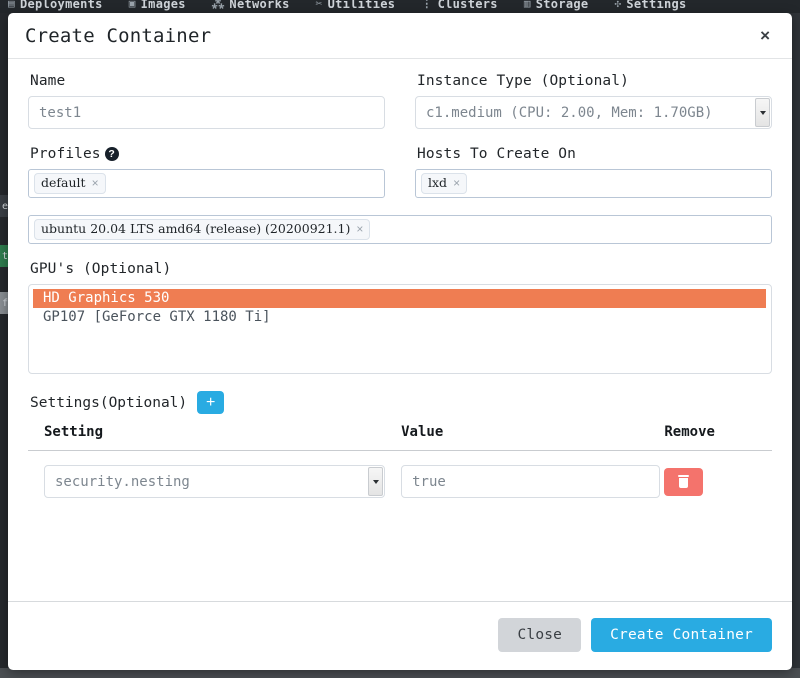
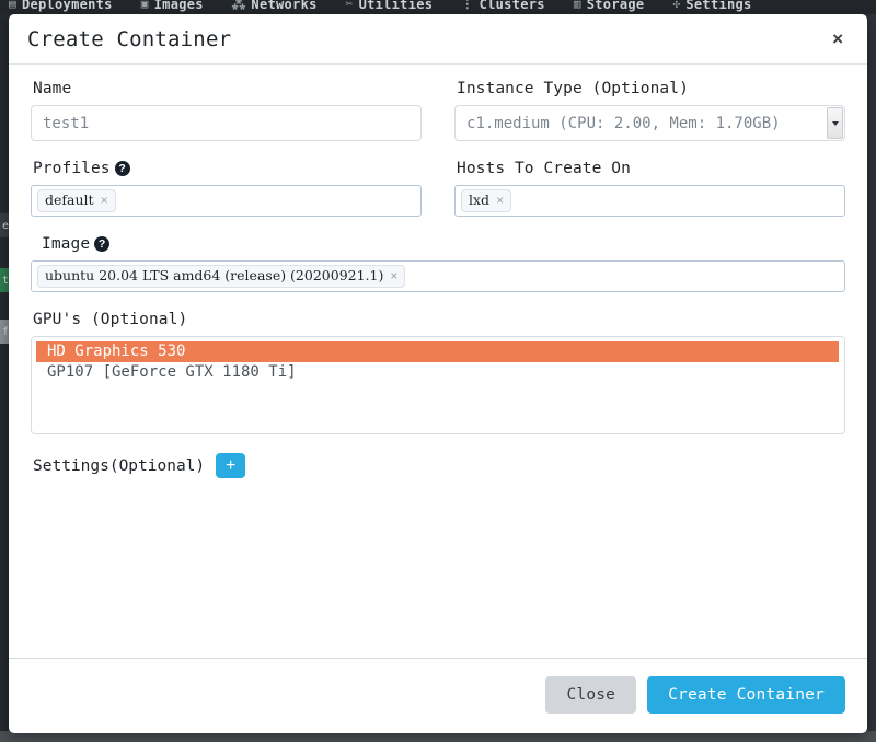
  ▤
  Deployments
  ▣
  Images
  ⁂
  Networks
  ✂
  Utilities
  ⋮
  Clusters
  ▥
  Storage
  ✣
  Settings
  e
  t
  f
  Create Container
  ×
  Name
  test1
  Instance Type (Optional)
  c1.medium (CPU: 2.00, Mem: 1.70GB)
  Profiles ?
  default
  ×
  Hosts To Create On
  lxd
  ×
+ Image ?
  ubuntu 20.04 LTS amd64 (release) (20200921.1)
  ×
  GPU's (Optional)
  HD Graphics 530
  GP107 [GeForce GTX 1180 Ti]
  Settings(Optional)
  +
- Setting	Value	Remove
- security.nesting	true
  Close
  Create Container
